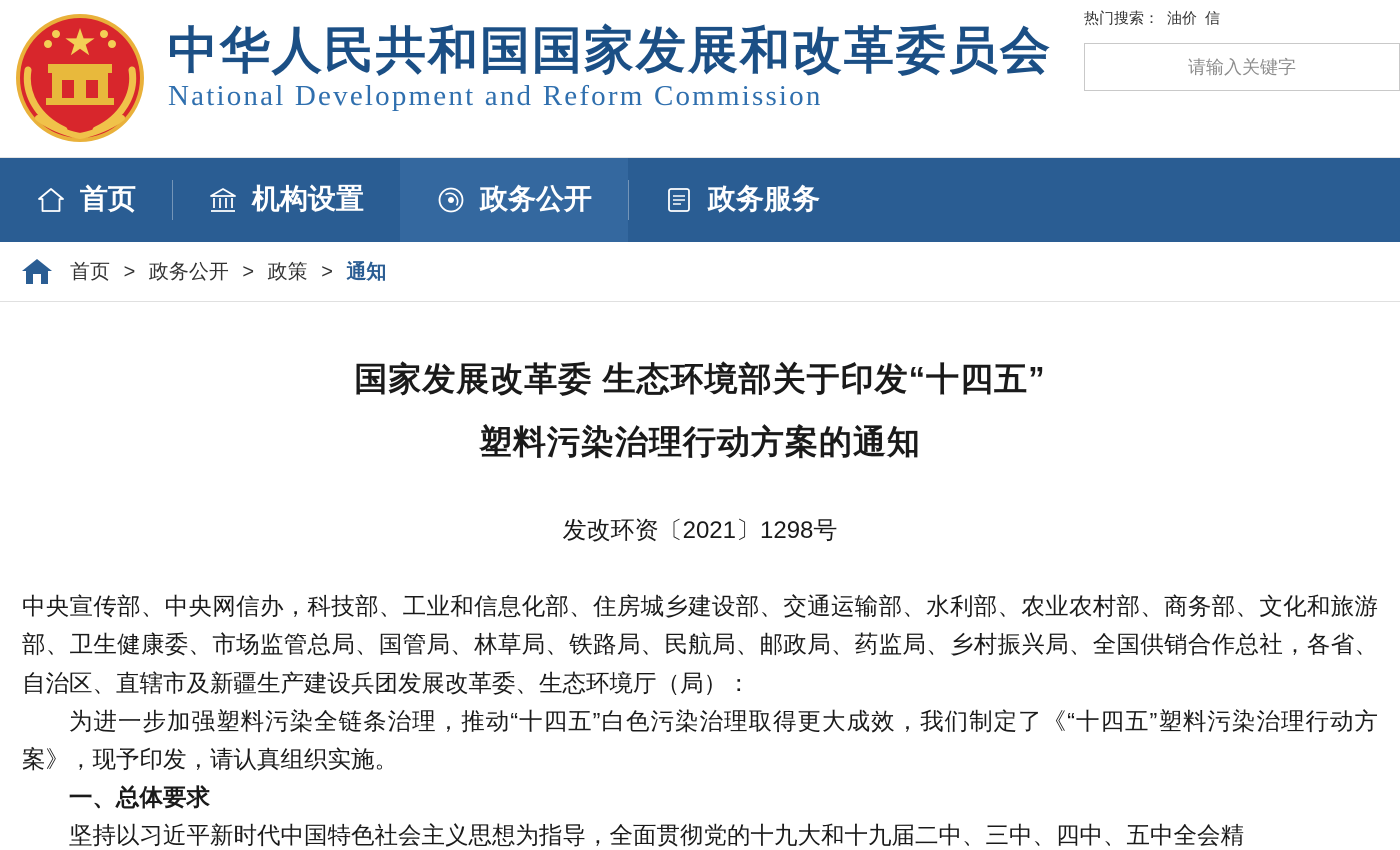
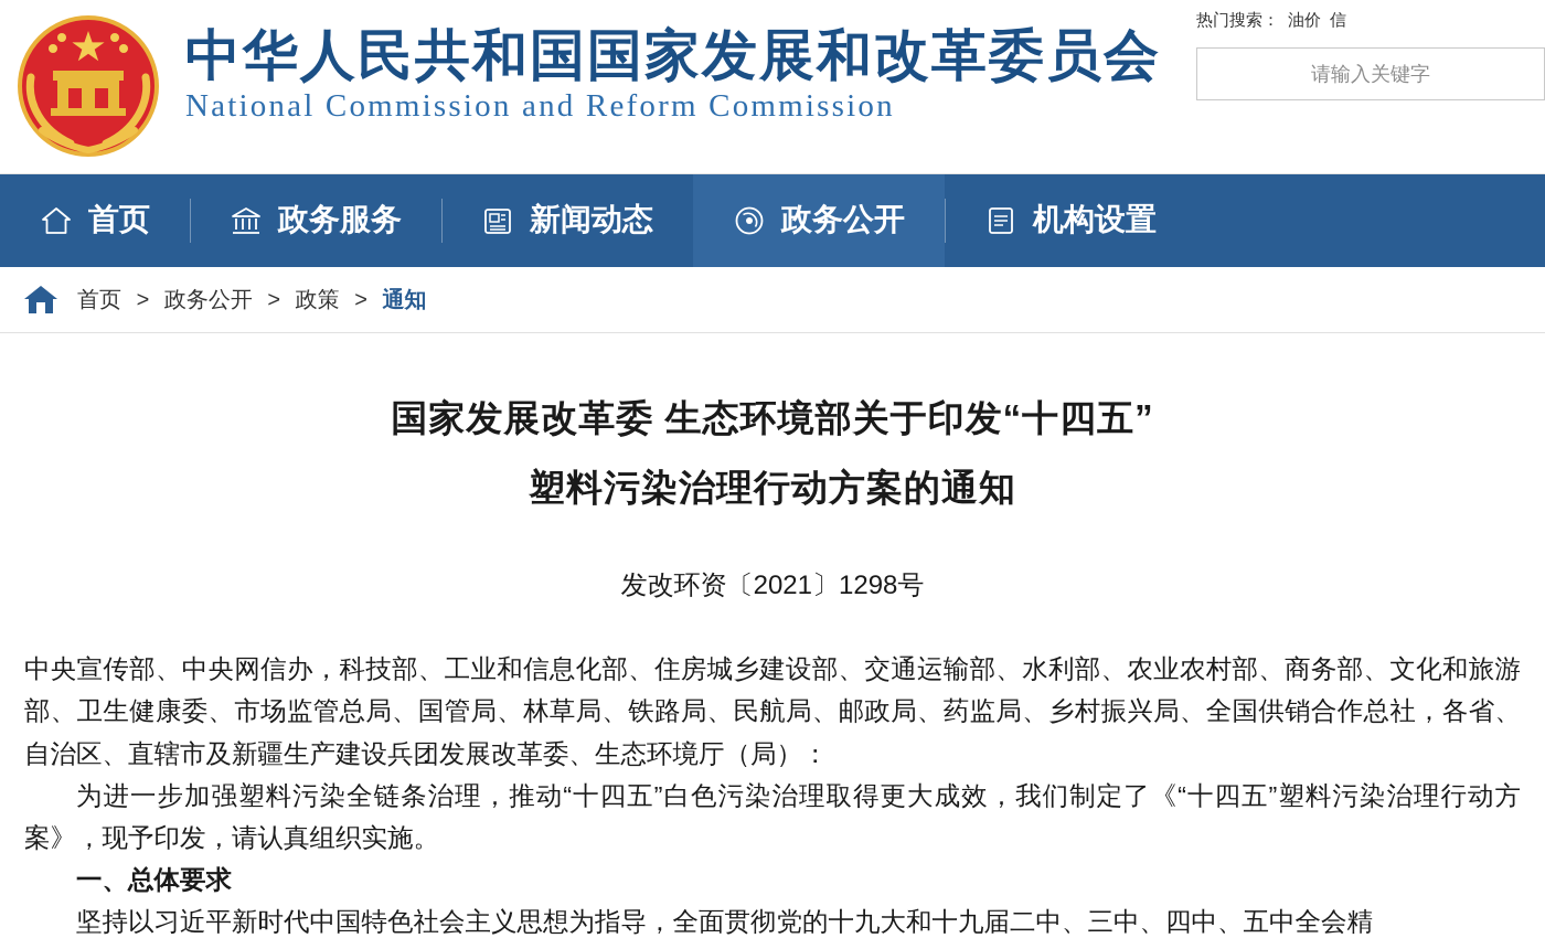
  中华人民共和国国家发展和改革委员会
- National Development and Reform Commission
+ National Commission and Reform Commission
  热门搜索： 油价 信
  请输入关键字
  首页
- 机构设置
+ 政务服务
+ 新闻动态
  政务公开
- 政务服务
+ 机构设置
  首页 > 政务公开 > 政策 > 通知
  国家发展改革委 生态环境部关于印发“十四五”
  塑料污染治理行动方案的通知
  发改环资〔2021〕1298号
  中央宣传部、中央网信办，科技部、工业和信息化部、住房城乡建设部、交通运输部、水利部、农业农村部、商务部、文化和旅游部、卫生健康委、市场监管总局、国管局、林草局、铁路局、民航局、邮政局、药监局、乡村振兴局、全国供销合作总社，各省、自治区、直辖市及新疆生产建设兵团发展改革委、生态环境厅（局）：
  为进一步加强塑料污染全链条治理，推动“十四五”白色污染治理取得更大成效，我们制定了《“十四五”塑料污染治理行动方案》，现予印发，请认真组织实施。
  一、总体要求
  坚持以习近平新时代中国特色社会主义思想为指导，全面贯彻党的十九大和十九届二中、三中、四中、五中全会精
